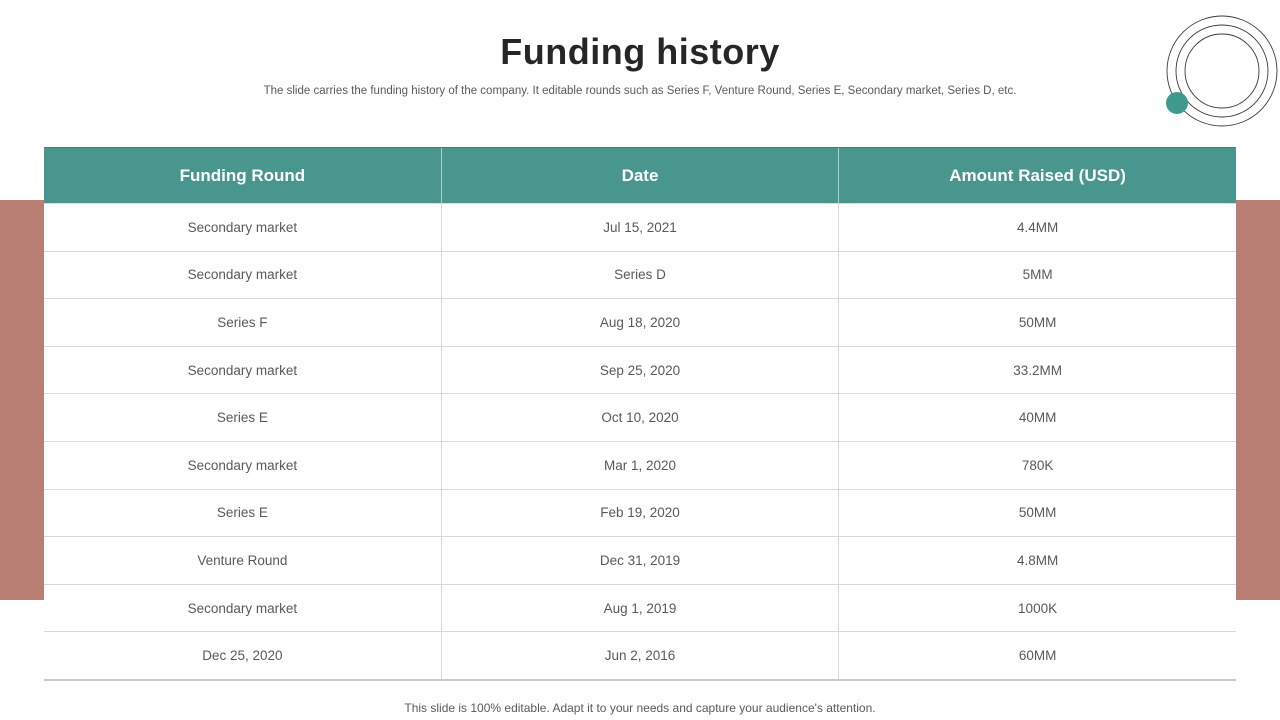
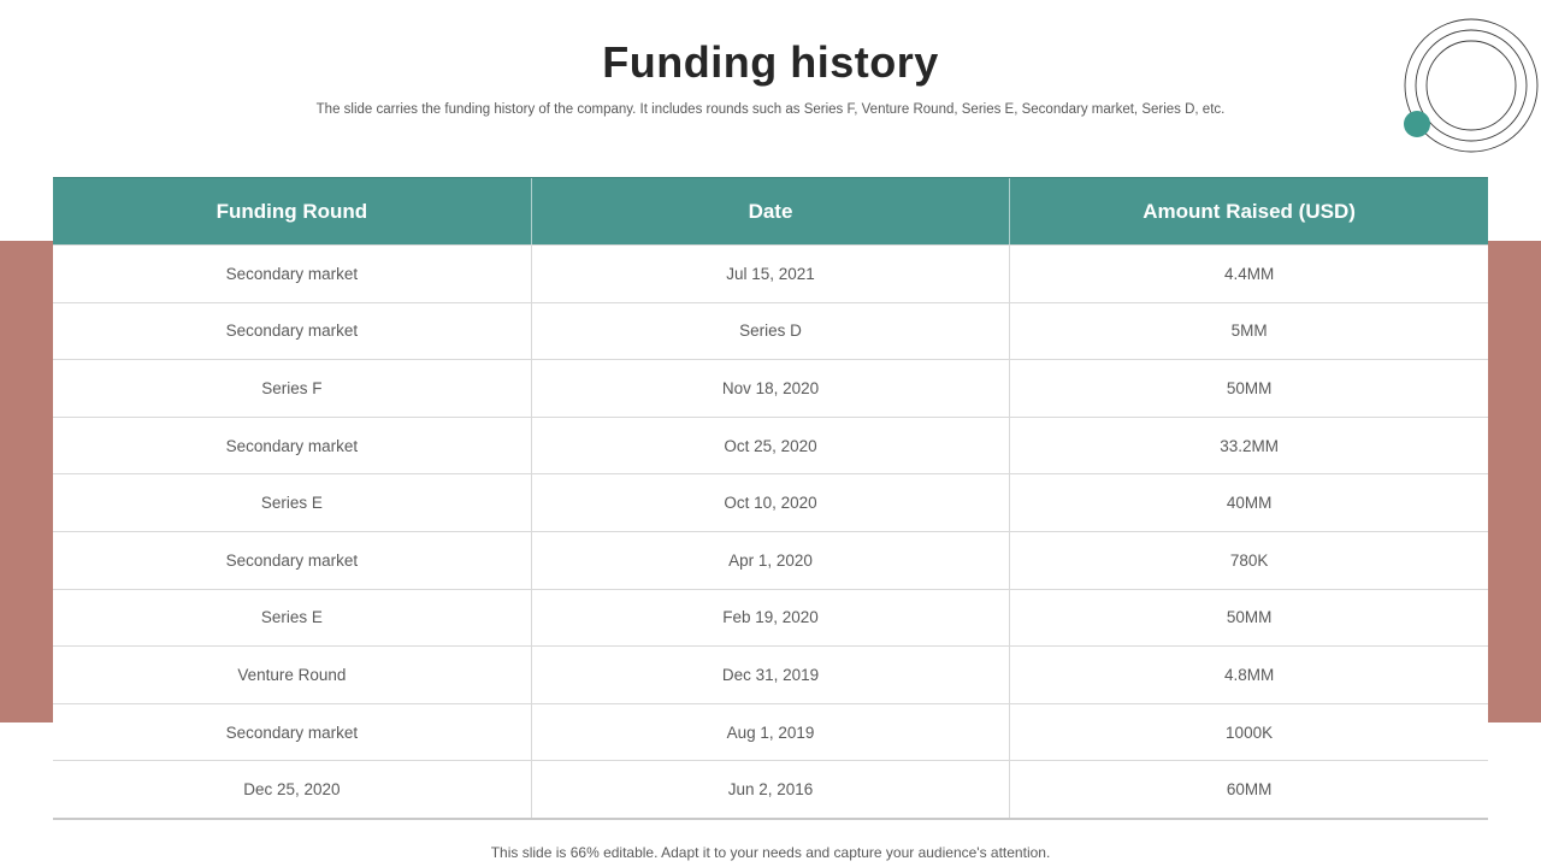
  Funding history
- The slide carries the funding history of the company. It editable rounds such as Series F, Venture Round, Series E, Secondary market, Series D, etc.
+ The slide carries the funding history of the company. It includes rounds such as Series F, Venture Round, Series E, Secondary market, Series D, etc.
  Funding Round	Date	Amount Raised (USD)
  Secondary market	Jul 15, 2021	4.4MM
  Secondary market	Series D	5MM
- Series F	Aug 18, 2020	50MM
+ Series F	Nov 18, 2020	50MM
- Secondary market	Sep 25, 2020	33.2MM
+ Secondary market	Oct 25, 2020	33.2MM
  Series E	Oct 10, 2020	40MM
- Secondary market	Mar 1, 2020	780K
+ Secondary market	Apr 1, 2020	780K
  Series E	Feb 19, 2020	50MM
  Venture Round	Dec 31, 2019	4.8MM
  Secondary market	Aug 1, 2019	1000K
  Dec 25, 2020	Jun 2, 2016	60MM
- This slide is 100% editable. Adapt it to your needs and capture your audience's attention.
+ This slide is 66% editable. Adapt it to your needs and capture your audience's attention.
